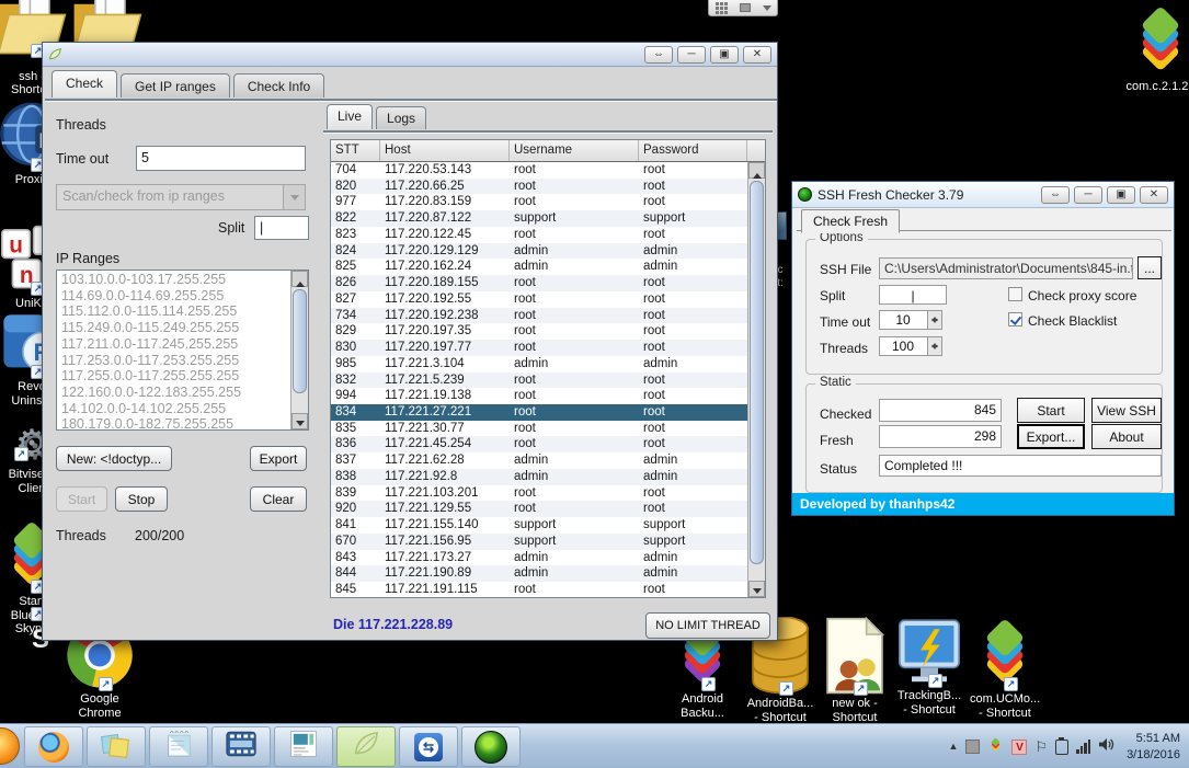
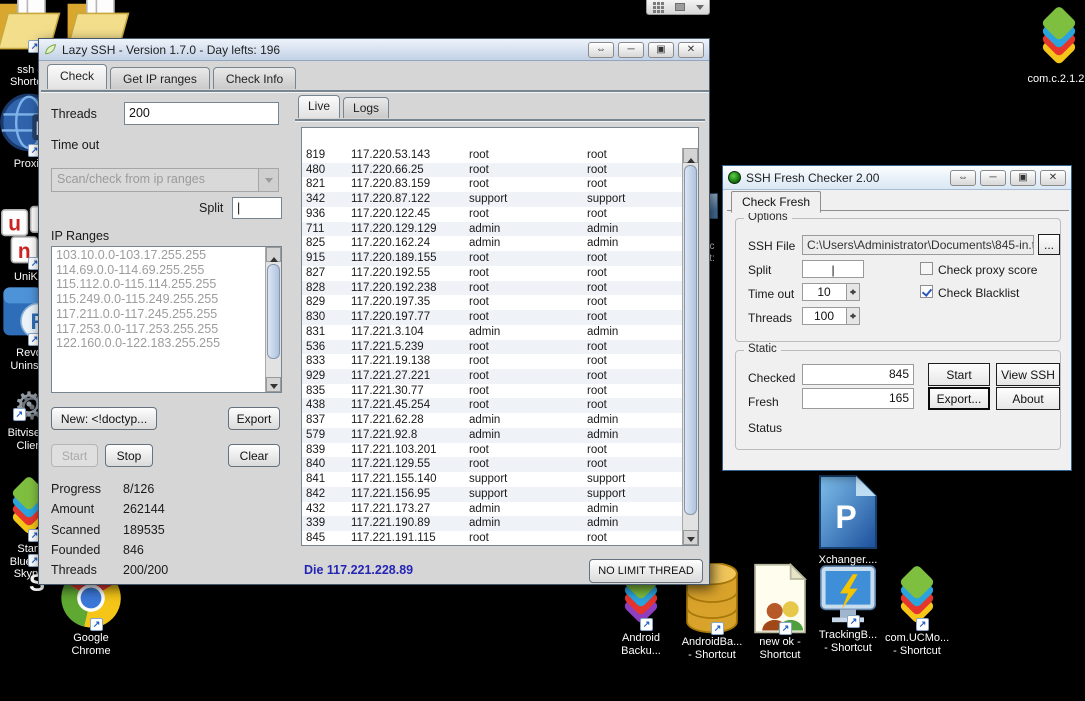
  ↗
  ssh
  Short
  ↗
  u
  n
  ↗
  UniK
  ↗
  Rev
  Unins
  ⚙
  ↗
  Bitvise
  Clie
  ↗
  Star
  ↗
  ↗
  Google
  Chrome
  com.c.2.1.2
+ P
+ Xchanger....
  ↗
  Android
  Backu...
  ↗
  AndroidBa...
  - Shortcut
  ↗
  new ok -
  Shortcut
  ↗
  TrackingB...
  - Shortcut
  ↗
  com.UCMo...
  - Shortcut
  c
  t:
+ Lazy SSH - Version 1.7.0 - Day lefts: 196
  ⇔
  ─
  ▣
  ✕
  Check
  Get IP ranges
  Check Info
  Threads
+ 200
  Time out
- 5
  Scan/check from ip ranges
  Split
  |
  IP Ranges
  103.10.0.0-103.17.255.255
  114.69.0.0-114.69.255.255
  115.112.0.0-115.114.255.255
  115.249.0.0-115.249.255.255
  117.211.0.0-117.245.255.255
  117.253.0.0-117.253.255.255
- 117.255.0.0-117.255.255.255
  122.160.0.0-122.183.255.255
- 14.102.0.0-14.102.255.255
- 180.179.0.0-182.75.255.255
  New: <!doctyp...
  Export
  Start
  Stop
  Clear
+ Progress
+ 8/126
+ Amount
+ 262144
+ Scanned
+ 189535
+ Founded
+ 846
  Threads
  200/200
  Live
  Logs
- STT
- Host
- Username
- Password
- 704
+ 819
  117.220.53.143
  root
  root
- 820
+ 480
  117.220.66.25
  root
  root
- 977
+ 821
  117.220.83.159
  root
  root
- 822
+ 342
  117.220.87.122
  support
  support
- 823
+ 936
  117.220.122.45
  root
  root
- 824
+ 711
  117.220.129.129
  admin
  admin
  825
  117.220.162.24
  admin
  admin
- 826
+ 915
  117.220.189.155
  root
  root
  827
  117.220.192.55
  root
  root
- 734
+ 828
  117.220.192.238
  root
  root
  829
  117.220.197.35
  root
  root
  830
  117.220.197.77
  root
  root
- 985
+ 831
  117.221.3.104
  admin
  admin
- 832
+ 536
  117.221.5.239
  root
  root
- 994
+ 833
  117.221.19.138
  root
  root
- 834
+ 929
  117.221.27.221
  root
  root
  835
  117.221.30.77
  root
  root
- 836
+ 438
  117.221.45.254
  root
  root
  837
  117.221.62.28
  admin
  admin
- 838
+ 579
  117.221.92.8
  admin
  admin
  839
  117.221.103.201
  root
  root
- 920
+ 840
  117.221.129.55
  root
  root
  841
  117.221.155.140
  support
  support
- 670
+ 842
  117.221.156.95
  support
  support
- 843
+ 432
  117.221.173.27
  admin
  admin
- 844
+ 339
  117.221.190.89
  admin
  admin
  845
  117.221.191.115
  root
  root
  Die 117.221.228.89
  NO LIMIT THREAD
- SSH Fresh Checker 3.79
+ SSH Fresh Checker 2.00
  ⇔
  ─
  ▣
  ✕
  Check Fresh
  Options
  SSH File
  C:\Users\Administrator\Documents\845-in.t
  ...
  Split
  |
  Check proxy score
  Time out
  10
  Check Blacklist
  Threads
  100
  Static
  Checked
  845
  Start
  View SSH
  Fresh
- 298
+ 165
  Export...
  About
  Status
- Completed !!!
- Developed by thanhps42
- ⇆
- ▲
- V
- ⚐
- 5:51 AM
- 3/18/2016
